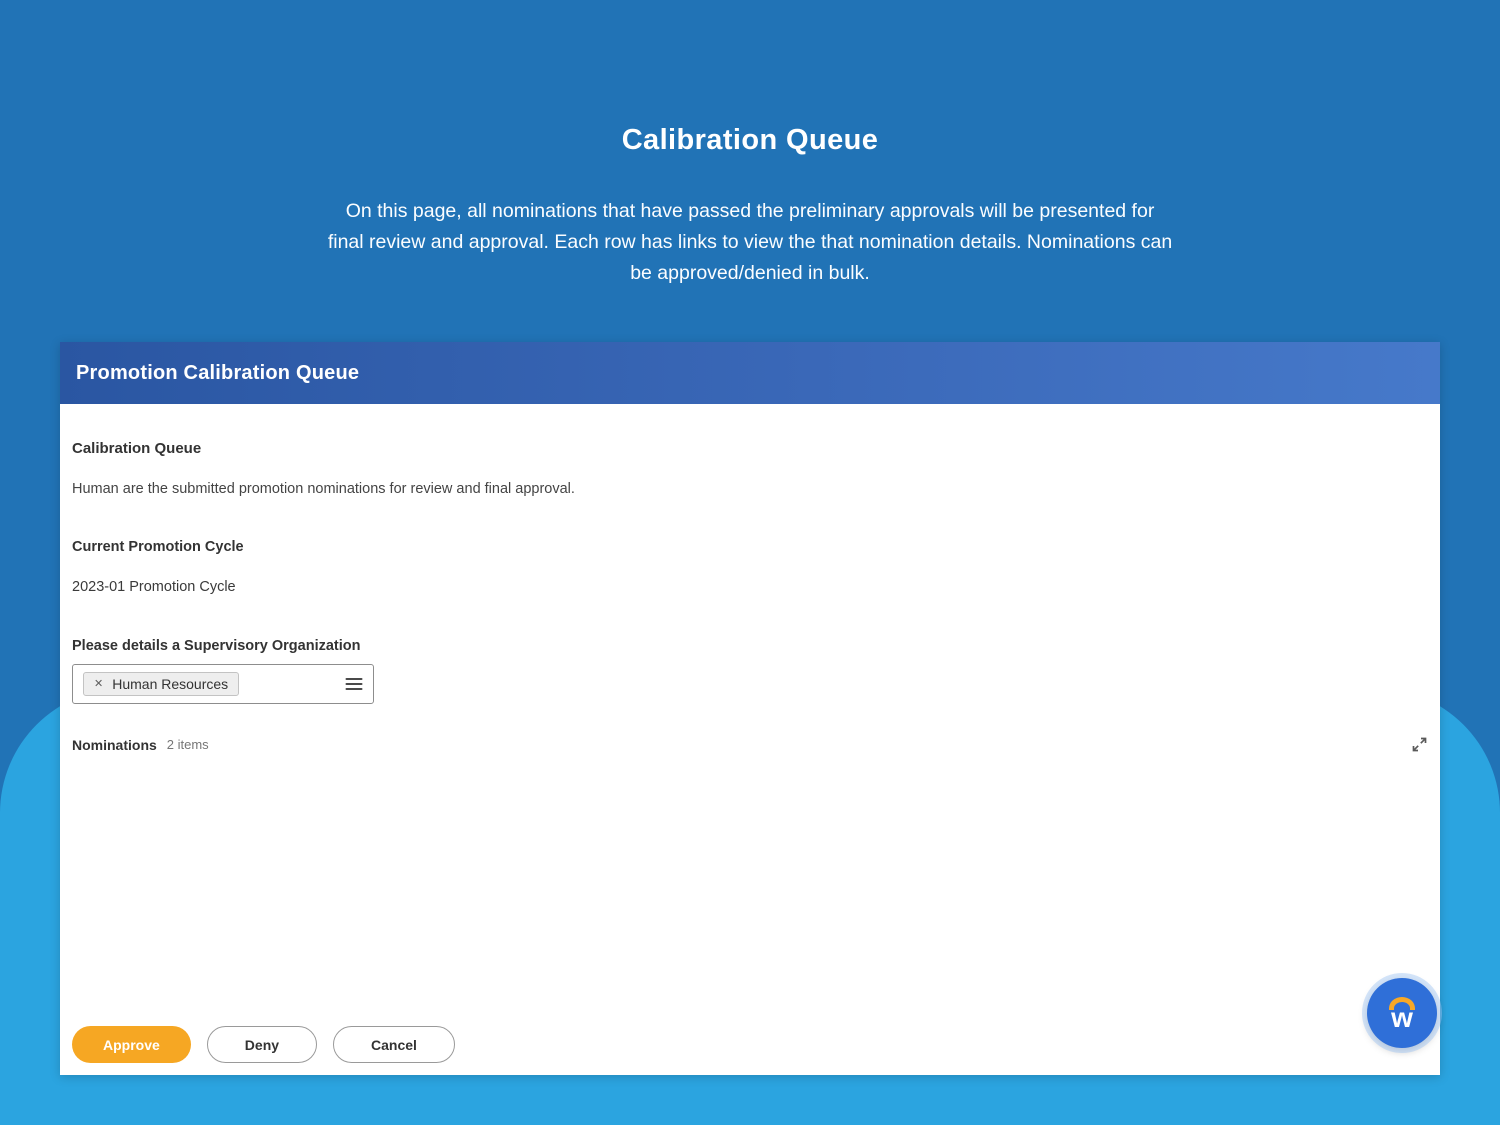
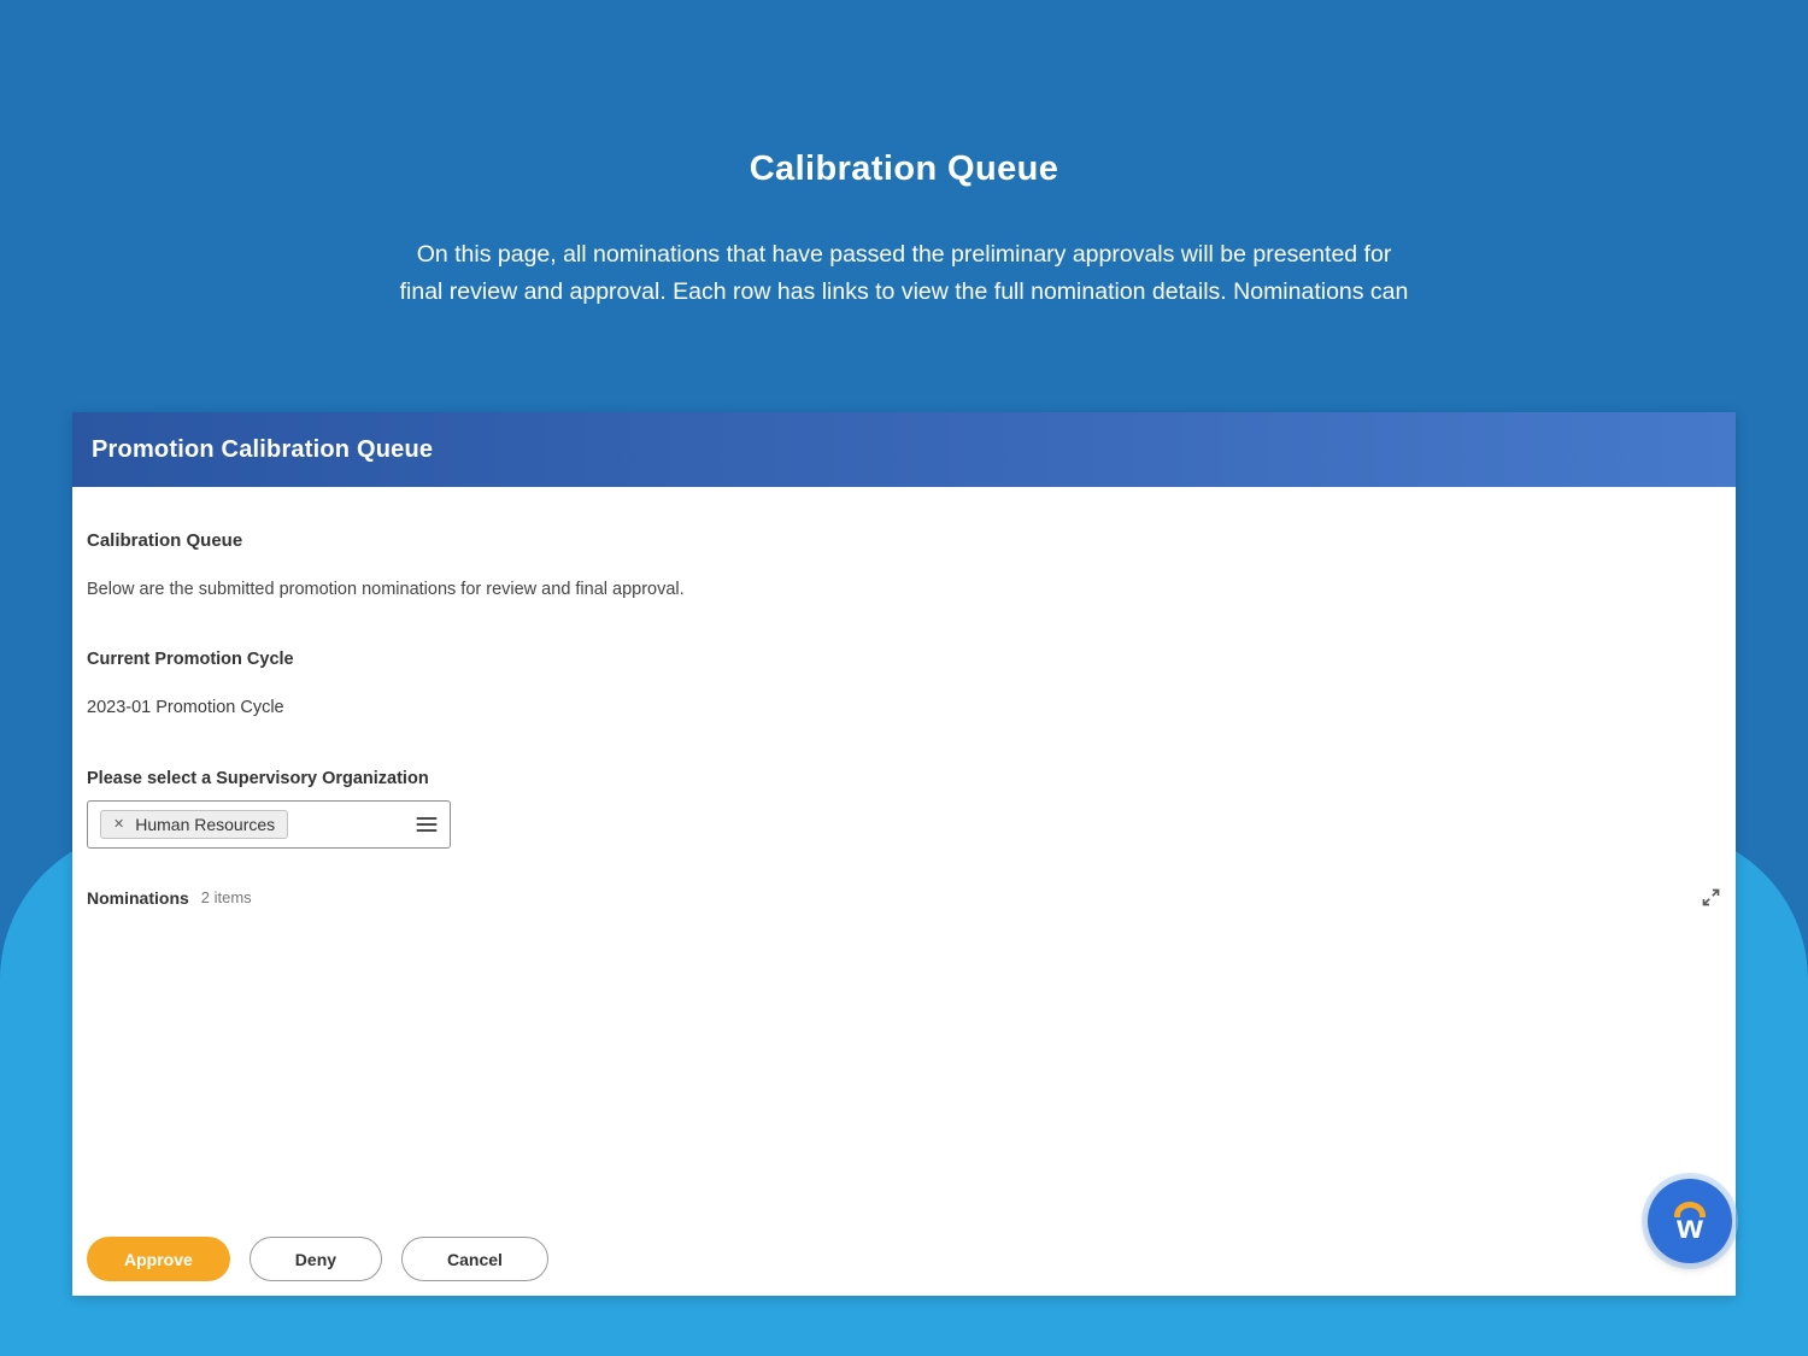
  Calibration Queue
  On this page, all nominations that have passed the preliminary approvals will be presented for
- final review and approval. Each row has links to view the that nomination details. Nominations can
+ final review and approval. Each row has links to view the full nomination details. Nominations can
- be approved/denied in bulk.
  Promotion Calibration Queue
  Calibration Queue
- Human are the submitted promotion nominations for review and final approval.
+ Below are the submitted promotion nominations for review and final approval.
  Current Promotion Cycle
  2023-01 Promotion Cycle
- Please details a Supervisory Organization
+ Please select a Supervisory Organization
  ✕
  Human Resources
  Nominations
  2 items
  Approve
  Deny
  Cancel
  w
